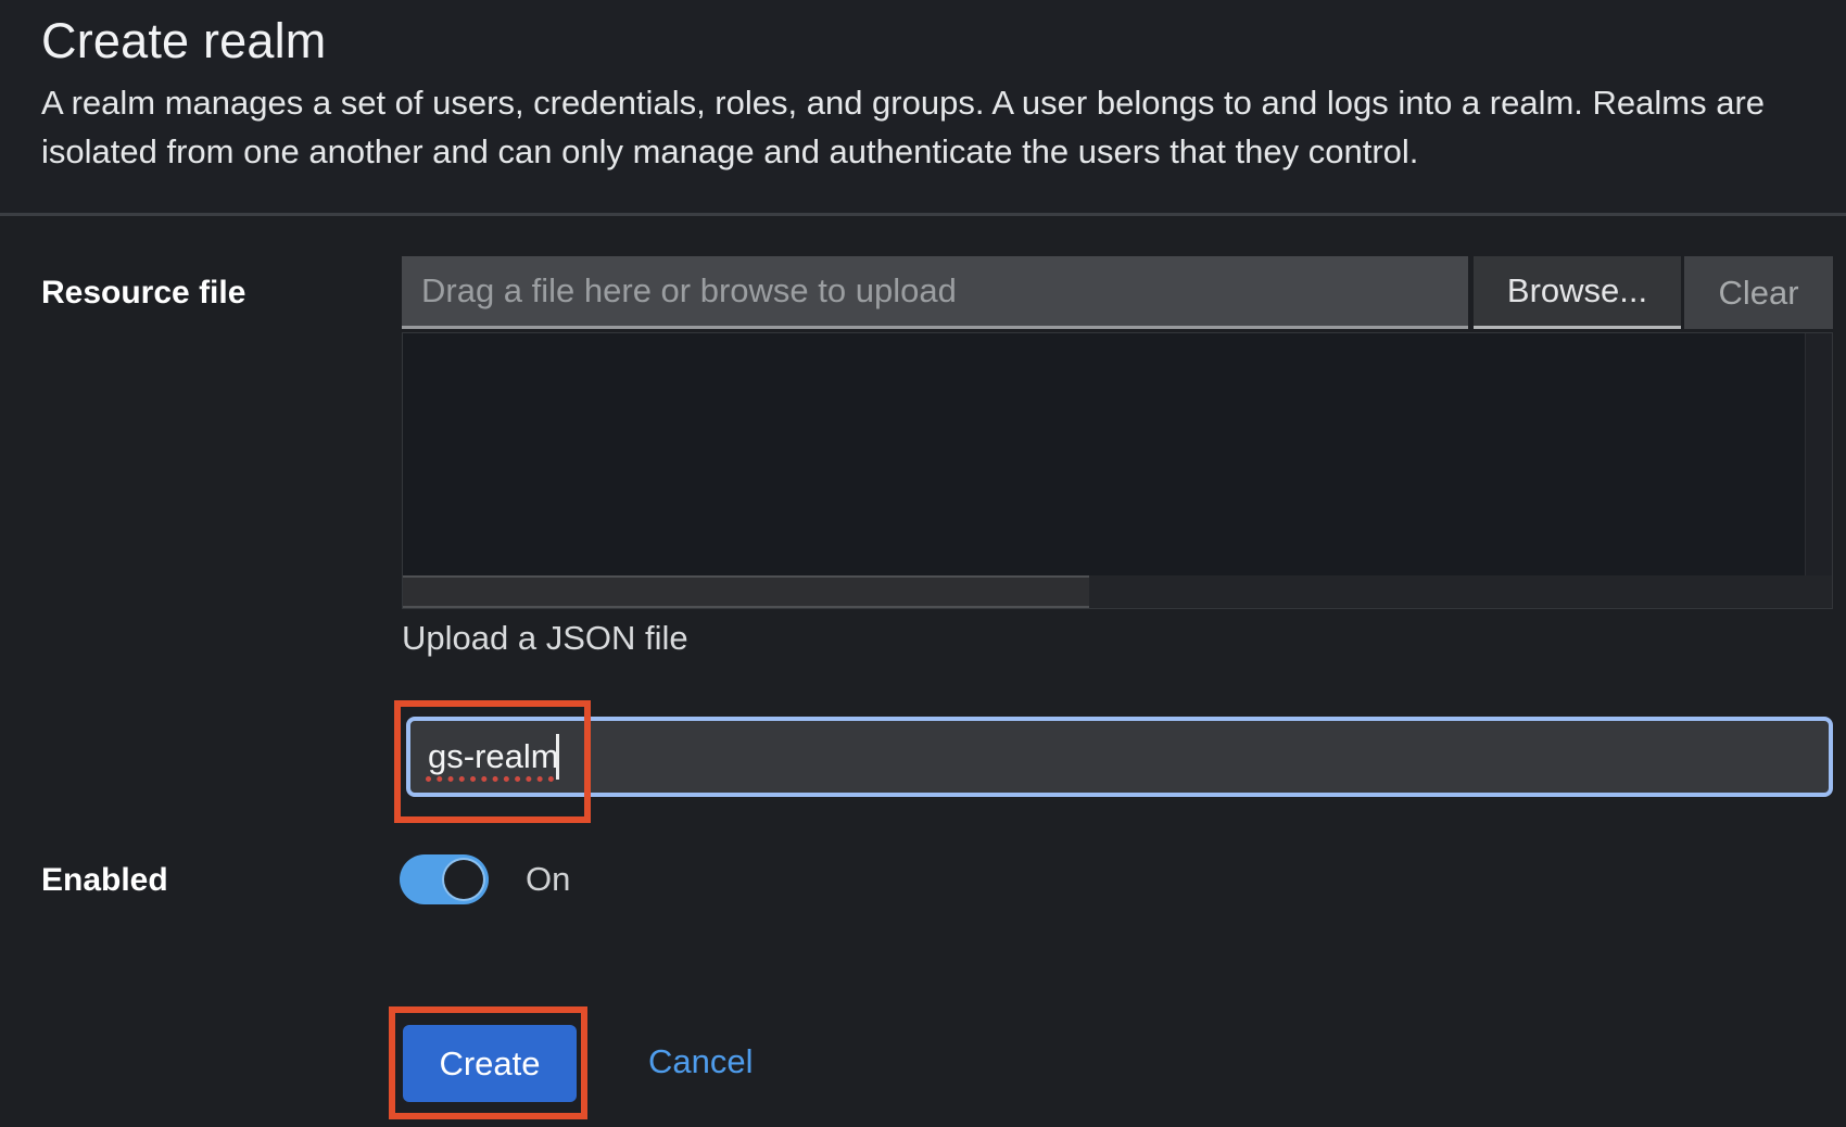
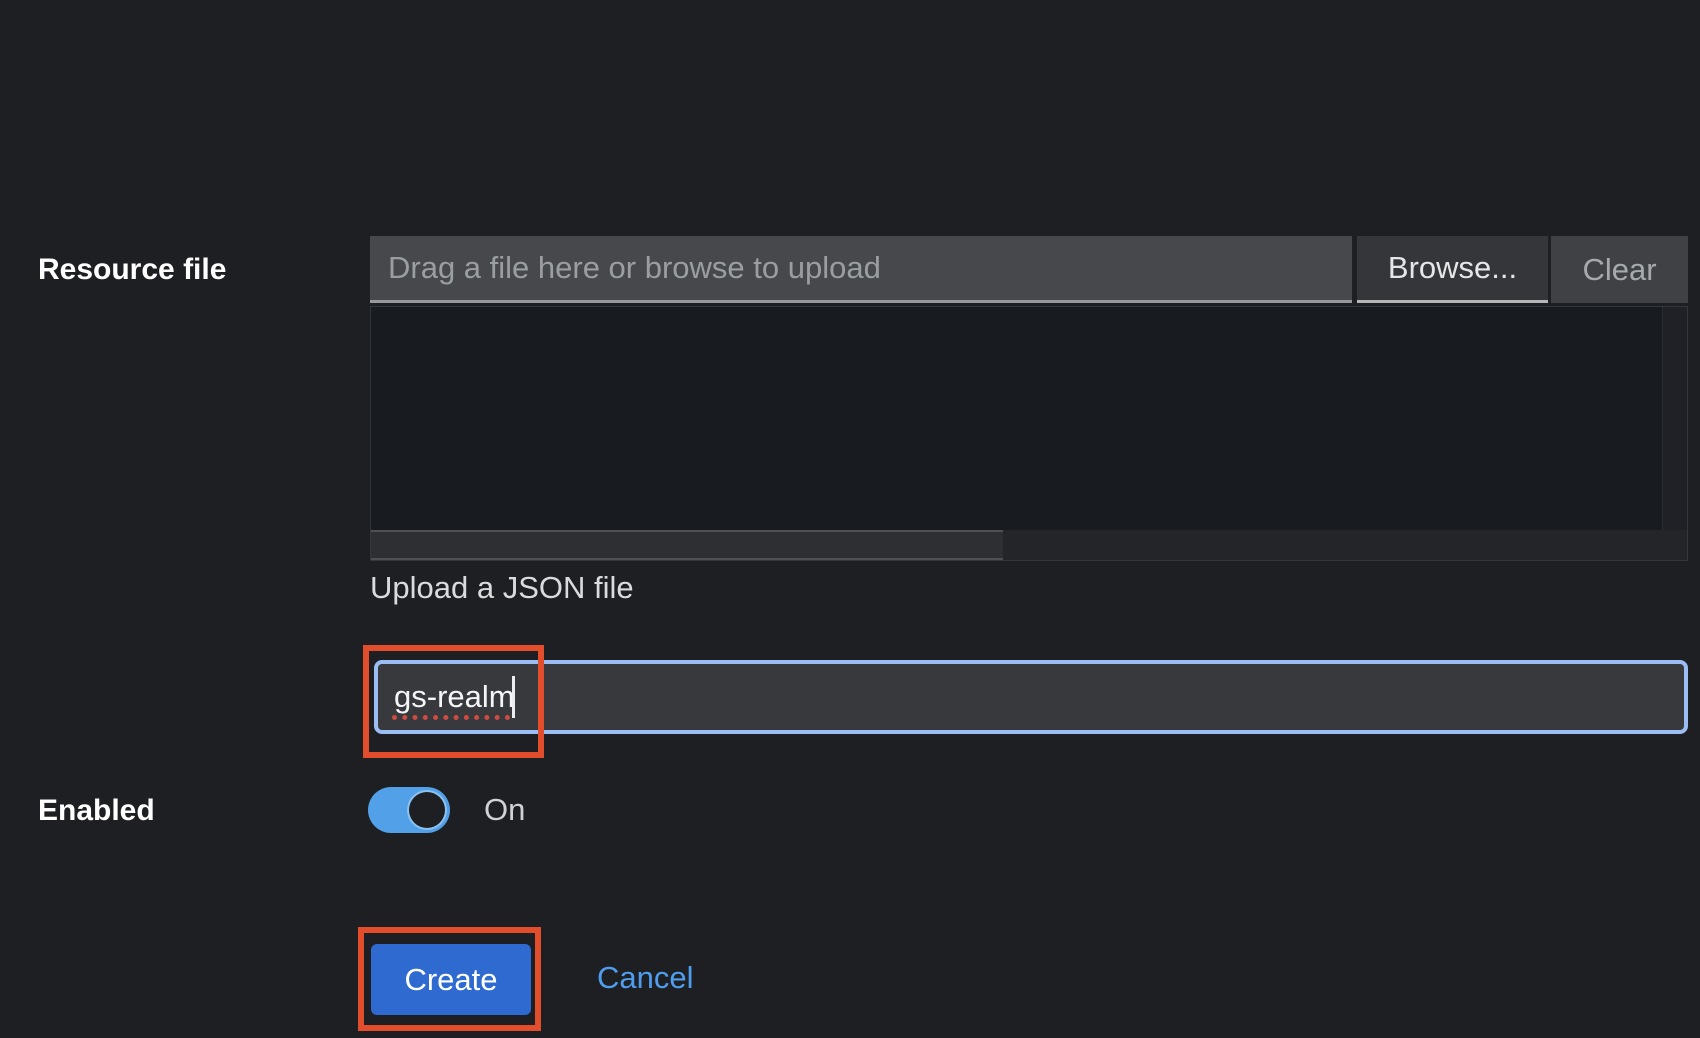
- Create realm
- A realm manages a set of users, credentials, roles, and groups. A user belongs to and logs into a realm. Realms are
- isolated from one another and can only manage and authenticate the users that they control.
  Resource file
  Drag a file here or browse to upload
  Browse...
  Clear
  Upload a JSON file
  gs-realm
  Enabled
  On
  Create
  Cancel
